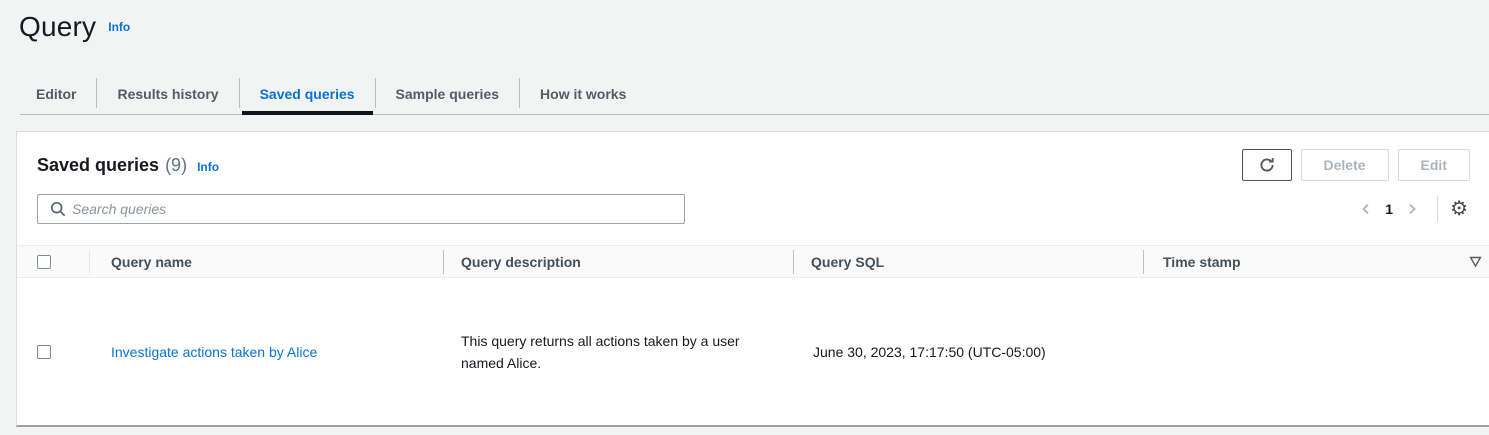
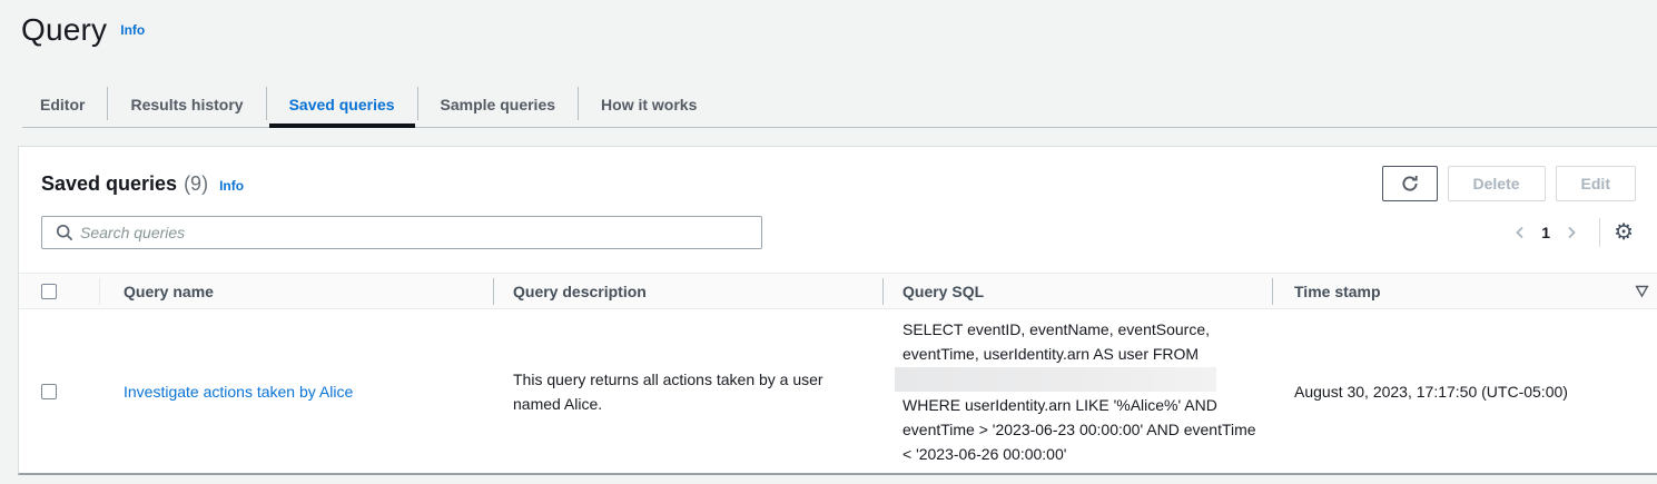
  Query
  Info
  Editor
  Results history
  Saved queries
  Sample queries
  How it works
  Saved queries
  (9)
  Info
  Delete
  Edit
  Search queries
  1
  ⚙
  Query name
  Query description
  Query SQL
  Time stamp
  Investigate actions taken by Alice
  This query returns all actions taken by a user named Alice.
+ SELECT eventID, eventName, eventSource, eventTime, userIdentity.arn AS user FROM
+ WHERE userIdentity.arn LIKE '%Alice%' AND eventTime > '2023-06-23 00:00:00' AND eventTime < '2023-06-26 00:00:00'
- June 30, 2023, 17:17:50 (UTC-05:00)
+ August 30, 2023, 17:17:50 (UTC-05:00)
